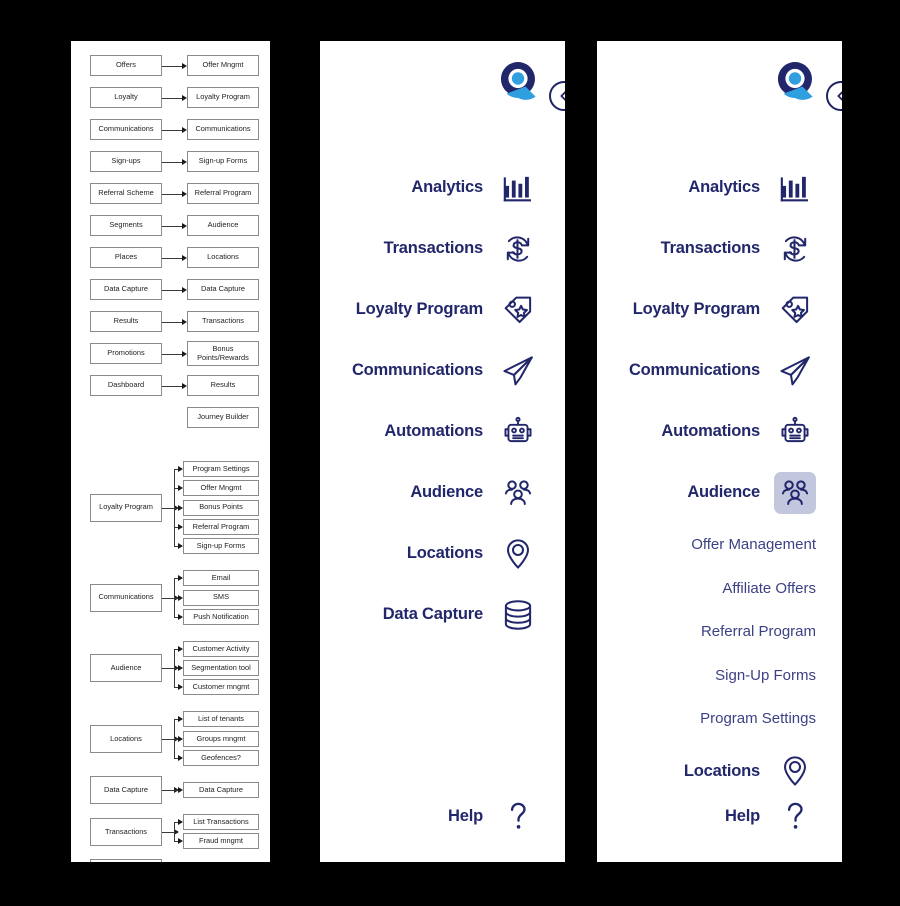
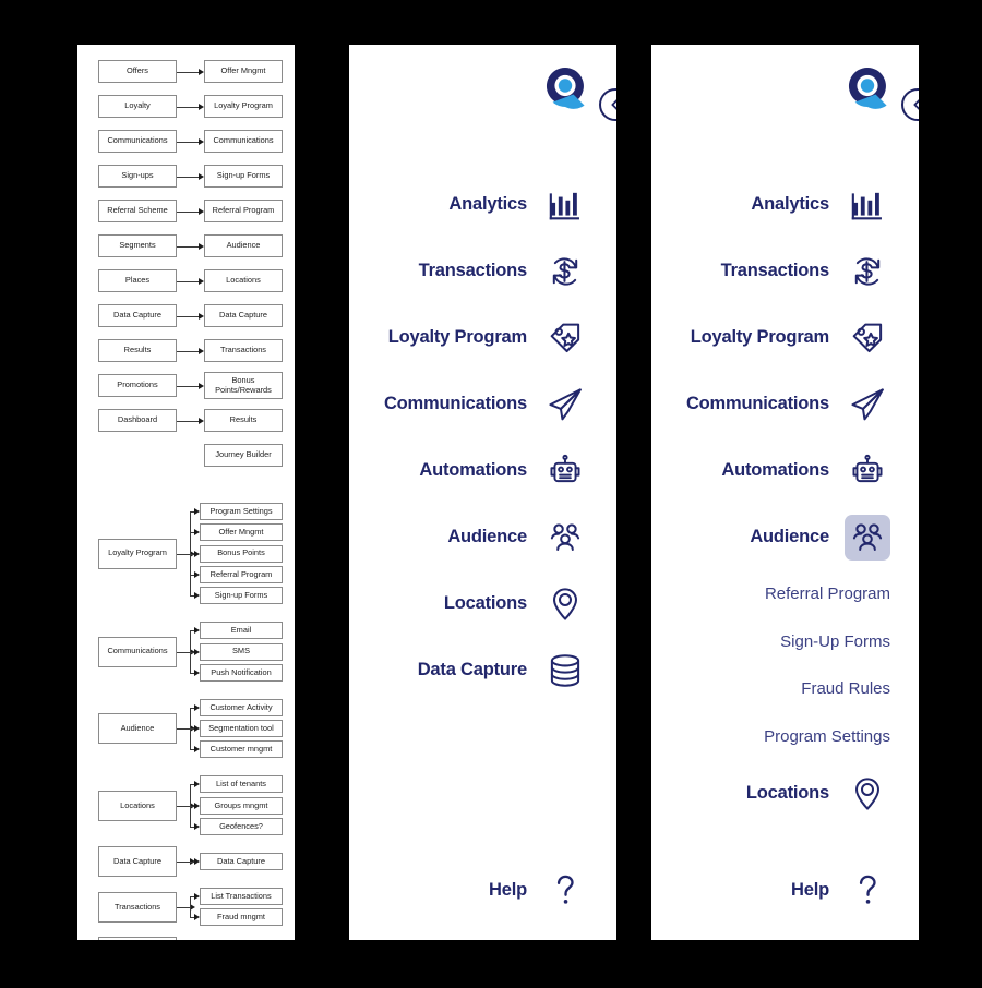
  Offers
  Offer Mngmt
  Loyalty
  Loyalty Program
  Communications
  Communications
  Sign-ups
  Sign-up Forms
  Referral Scheme
  Referral Program
  Segments
  Audience
  Places
  Locations
  Data Capture
  Data Capture
  Results
  Transactions
  Promotions
  Bonus
  Points/Rewards
  Dashboard
  Results
  Journey Builder
  Loyalty Program
  Program Settings
  Offer Mngmt
  Bonus Points
  Referral Program
  Sign-up Forms
  Communications
  Email
  SMS
  Push Notification
  Audience
  Customer Activity
  Segmentation tool
  Customer mngmt
  Locations
  List of tenants
  Groups mngmt
  Geofences?
  Data Capture
  Data Capture
  Transactions
  List Transactions
  Fraud mngmt
  Analytics
  Transactions
  Loyalty Program
  Communications
  Automations
  Audience
  Locations
  Data Capture
  Help
  Analytics
  Transactions
  Loyalty Program
  Communications
  Automations
  Audience
- Offer Management
- Affiliate Offers
  Referral Program
  Sign-Up Forms
+ Fraud Rules
  Program Settings
  Locations
  Help
